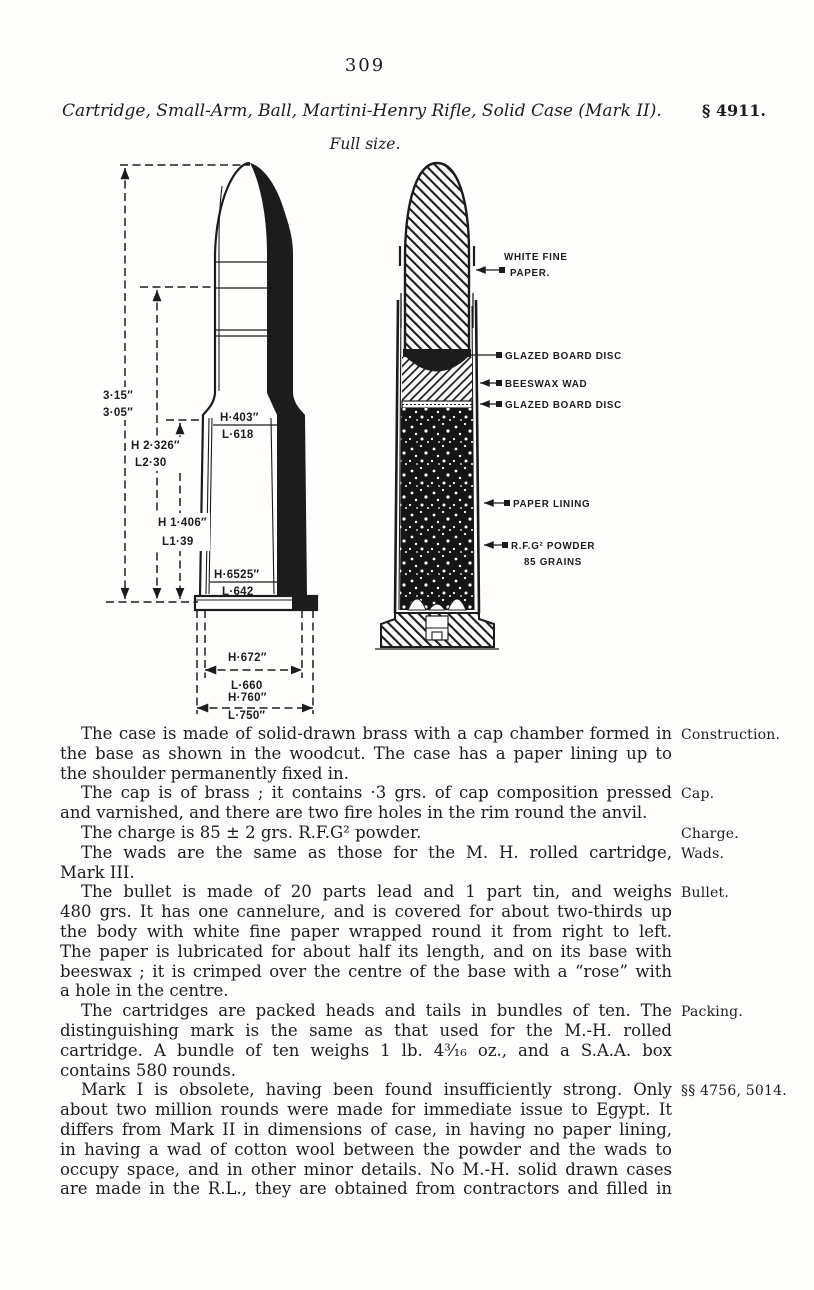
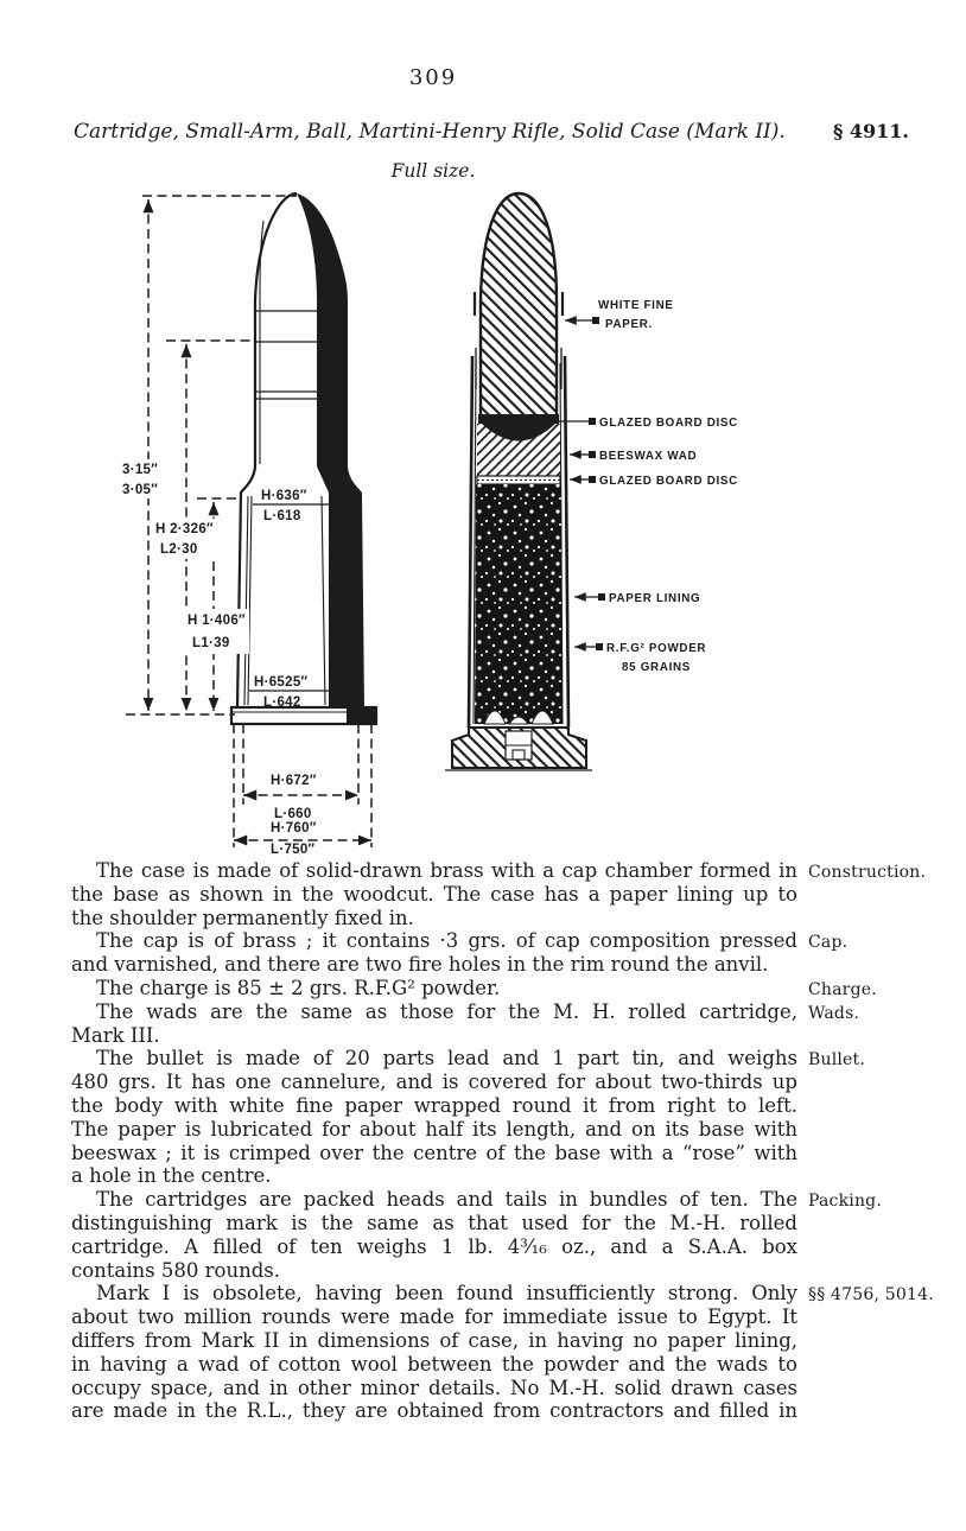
  309
  Cartridge, Small-Arm, Ball, Martini-Henry Rifle, Solid Case (Mark II).
  § 4911.
  Full size.
- H·403″
+ H·636″
  L·618
  H·6525″
  L·642
  3·15″
  3·05″
  H 2·326″
  L2·30
  H 1·406″
  L1·39
  H·672″
  L·660
  H·760″
  L·750″
  WHITE FINE
  PAPER.
  GLAZED BOARD DISC
  BEESWAX WAD
  GLAZED BOARD DISC
  PAPER LINING
  R.F.G² POWDER
  85 GRAINS
  The case is made of solid-drawn brass with a cap chamber formed in
  the base as shown in the woodcut. The case has a paper lining up to
  the shoulder permanently fixed in.
  Construction.
  The cap is of brass ; it contains ·3 grs. of cap composition pressed
  and varnished, and there are two fire holes in the rim round the anvil.
  Cap.
  The charge is 85 ± 2 grs. R.F.G² powder.
  Charge.
  The wads are the same as those for the M. H. rolled cartridge,
  Mark III.
  Wads.
  The bullet is made of 20 parts lead and 1 part tin, and weighs
  480 grs. It has one cannelure, and is covered for about two-thirds up
  the body with white fine paper wrapped round it from right to left.
  The paper is lubricated for about half its length, and on its base with
  beeswax ; it is crimped over the centre of the base with a “rose” with
  a hole in the centre.
  Bullet.
  The cartridges are packed heads and tails in bundles of ten. The
  distinguishing mark is the same as that used for the M.-H. rolled
- cartridge. A bundle of ten weighs 1 lb. 4³⁄₁₆ oz., and a S.A.A. box
+ cartridge. A filled of ten weighs 1 lb. 4³⁄₁₆ oz., and a S.A.A. box
  contains 580 rounds.
  Packing.
  Mark I is obsolete, having been found insufficiently strong. Only
  about two million rounds were made for immediate issue to Egypt. It
  differs from Mark II in dimensions of case, in having no paper lining,
  in having a wad of cotton wool between the powder and the wads to
  occupy space, and in other minor details. No M.-H. solid drawn cases
  are made in the R.L., they are obtained from contractors and filled in
  §§ 4756, 5014.
